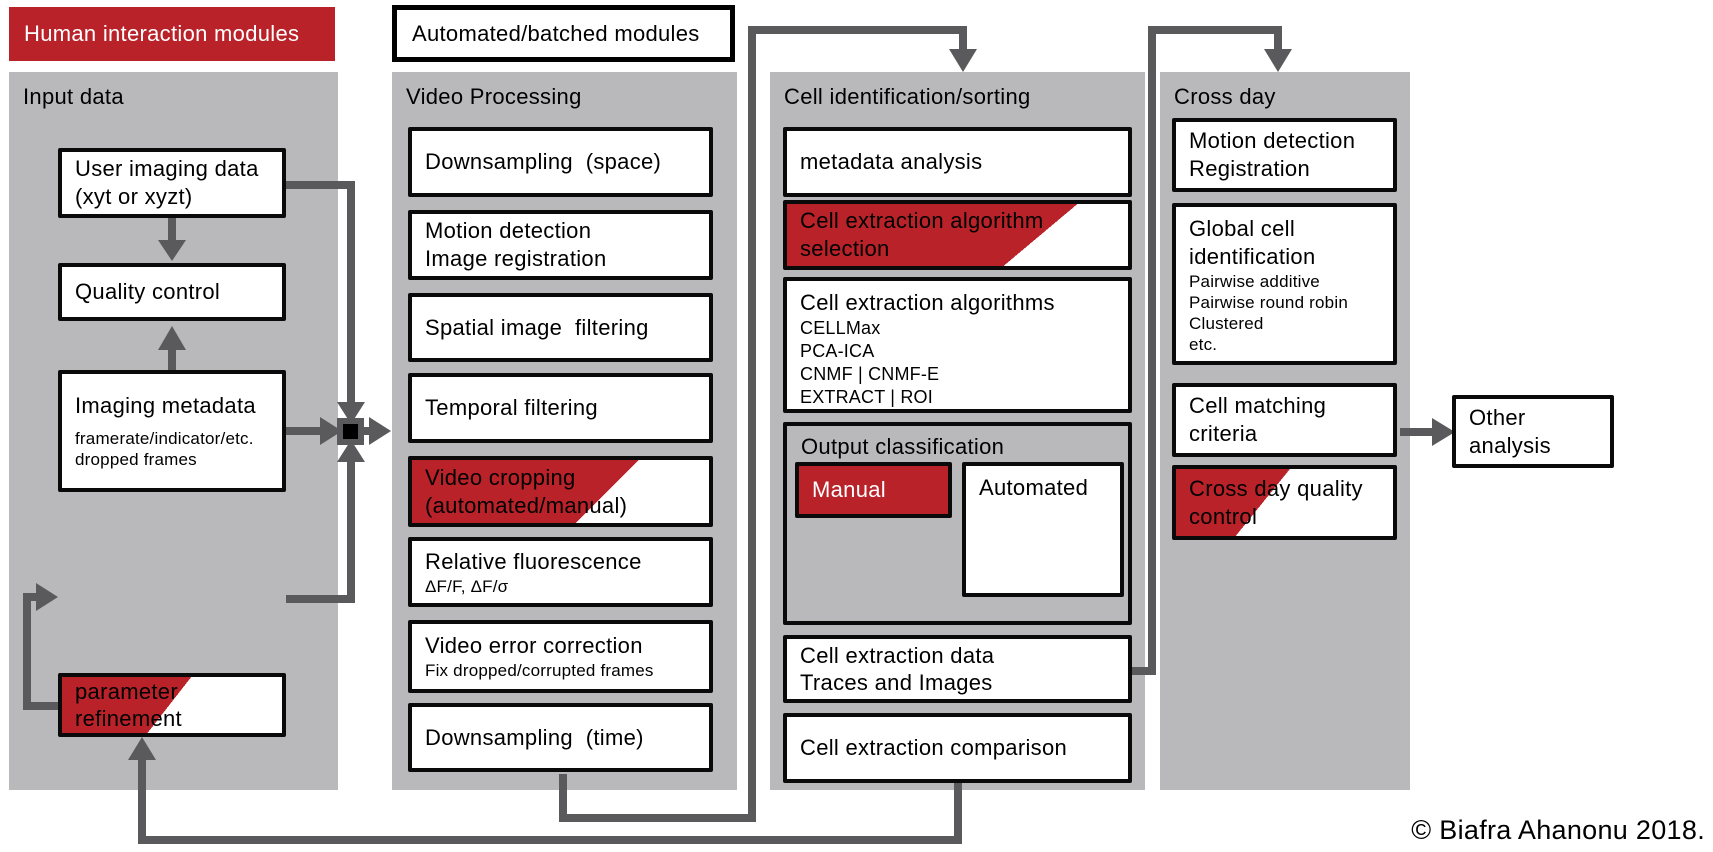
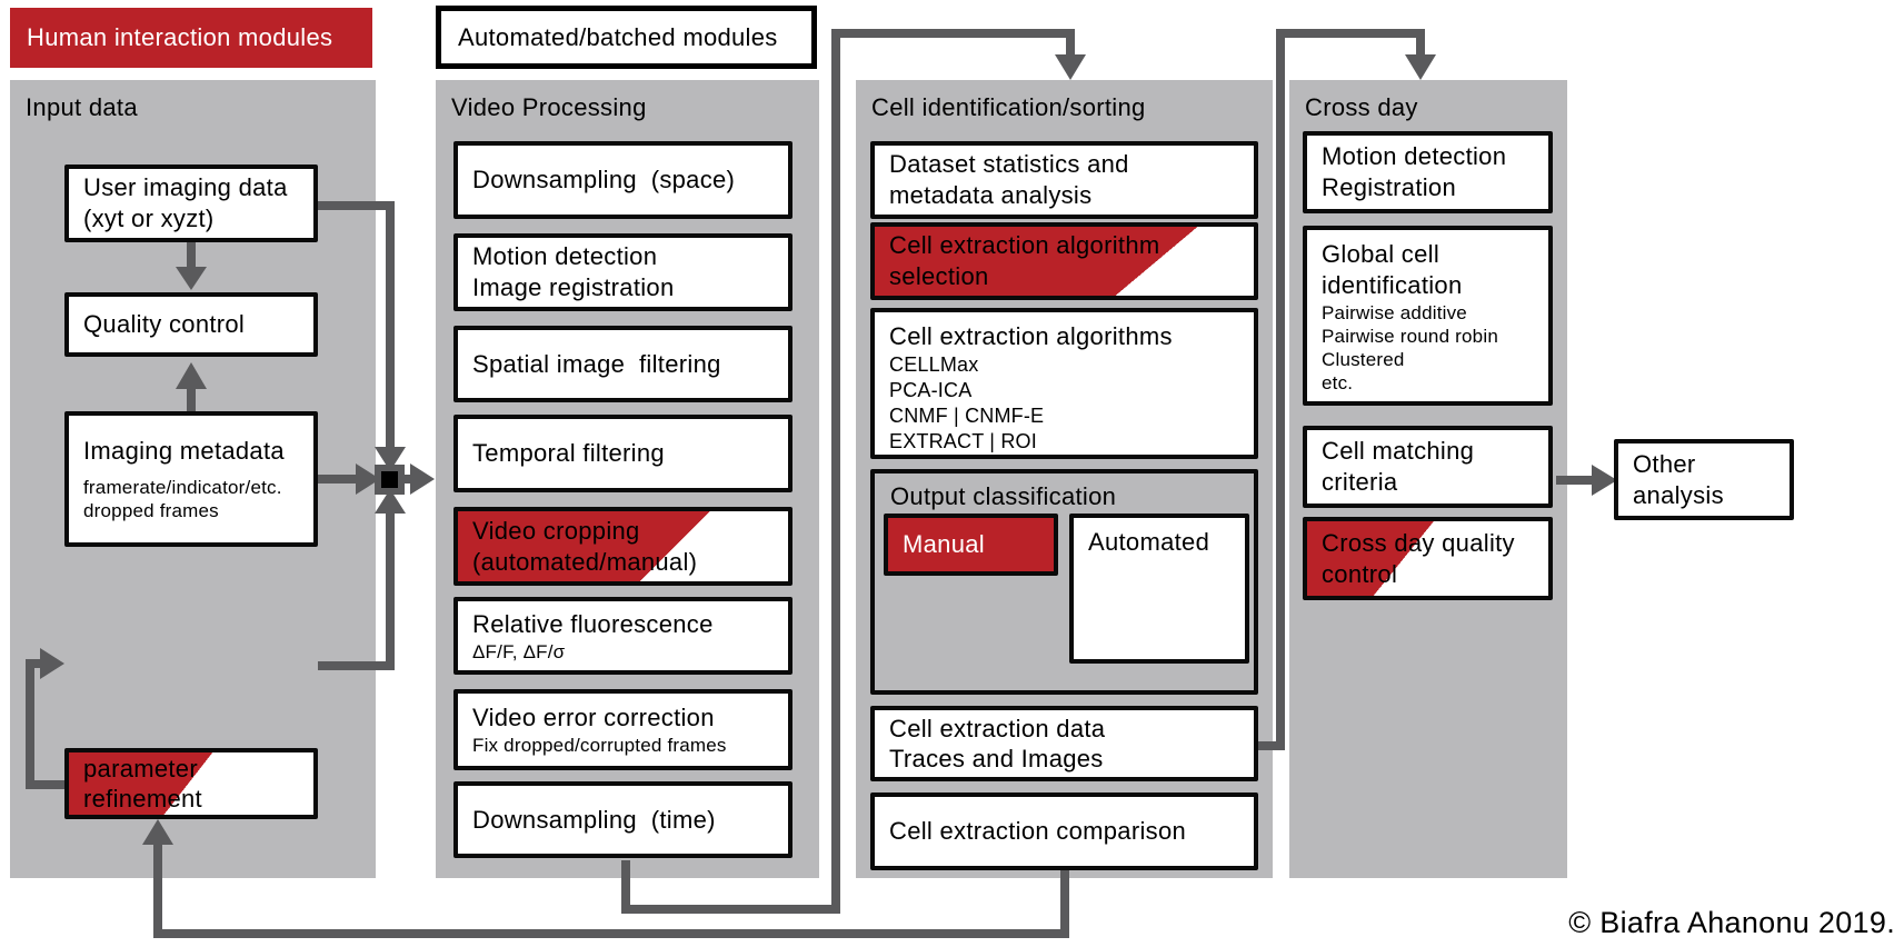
  Human interaction modules
  Automated/batched modules
  Input data
  Video Processing
  Cell identification/sorting
  Cross day
  User imaging data
  (xyt or xyzt)
  Quality control
  Imaging metadata
  framerate/indicator/etc.
  dropped frames
  parameter
  refinement
  Downsampling (space)
  Motion detection
  Image registration
  Spatial image filtering
  Temporal filtering
  Video cropping
  (automated/manual)
  Relative fluorescence
  ΔF/F, ΔF/σ
  Video error correction
  Fix dropped/corrupted frames
  Downsampling (time)
+ Dataset statistics and
  metadata analysis
  Cell extraction algorithm
  selection
  Cell extraction algorithms
  CELLMax
  PCA-ICA
  CNMF | CNMF-E
  EXTRACT | ROI
  Output classification
  Manual
  Automated
  Cell extraction data
  Traces and Images
  Cell extraction comparison
  Motion detection
  Registration
  Global cell
  identification
  Pairwise additive
  Pairwise round robin
  Clustered
  etc.
  Cell matching criteria
  Cross day quality
  control
  Other analysis
- © Biafra Ahanonu 2018.
+ © Biafra Ahanonu 2019.
